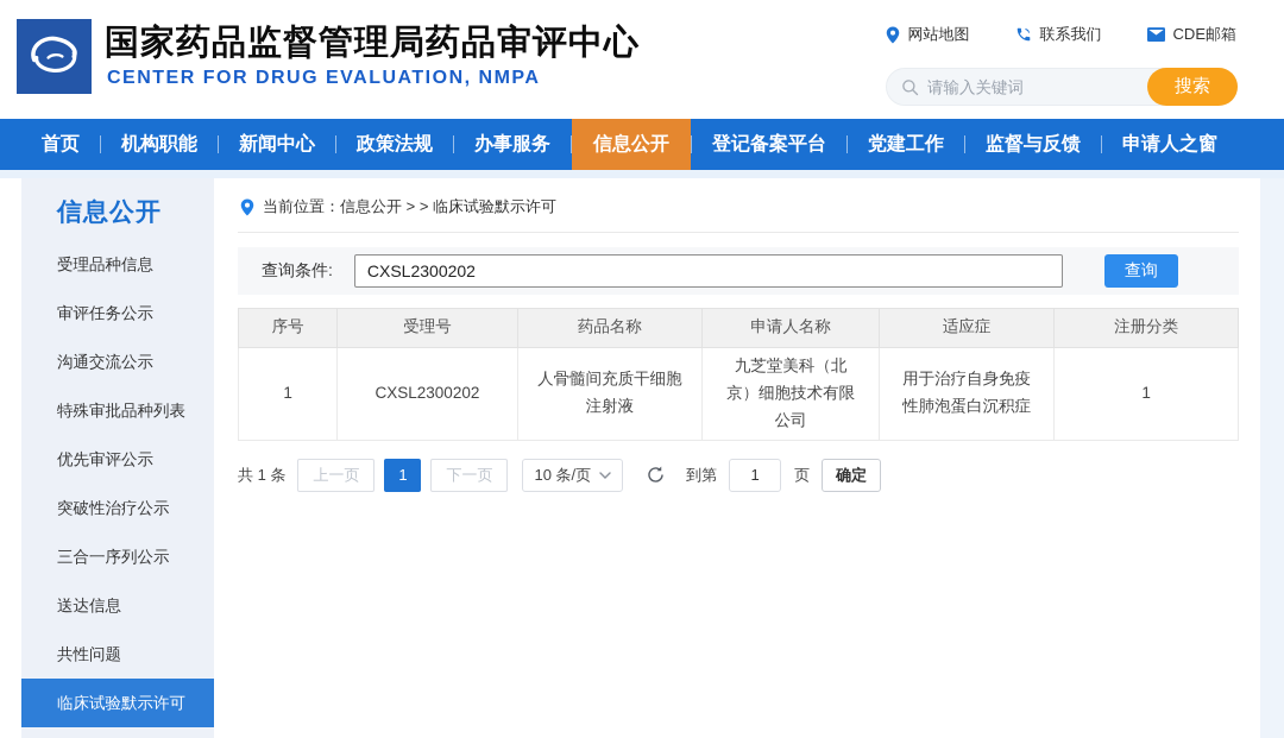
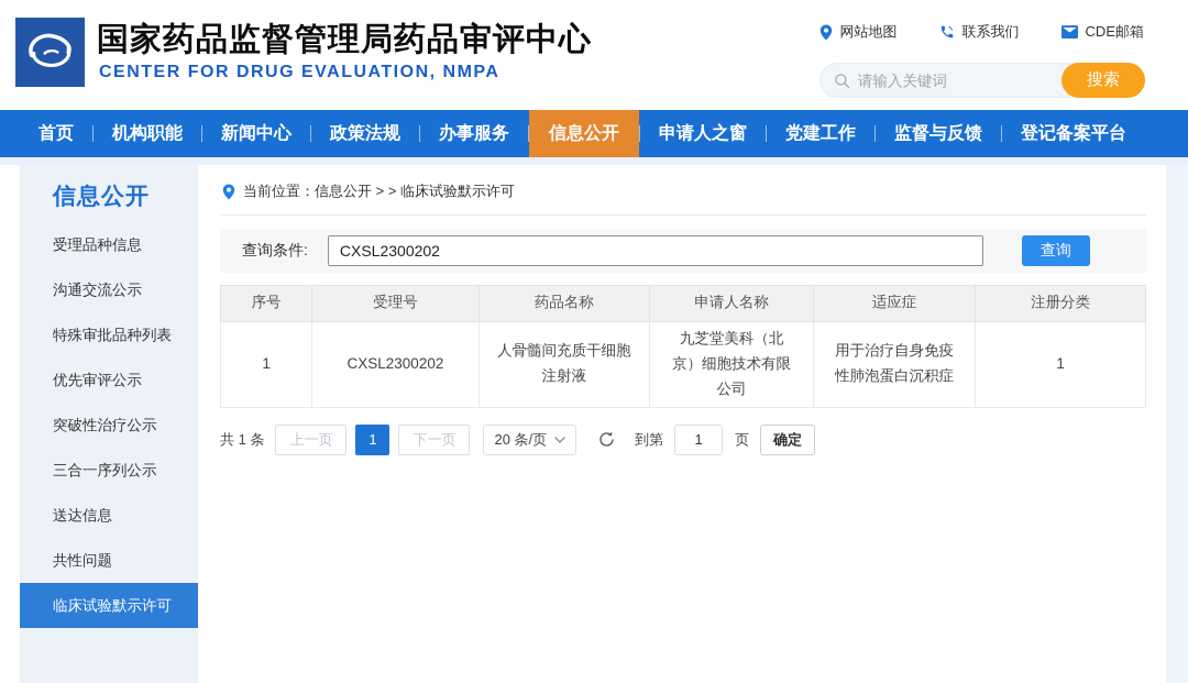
  国家药品监督管理局药品审评中心
  CENTER FOR DRUG EVALUATION, NMPA
  网站地图
  联系我们
  CDE邮箱
  请输入关键词
  搜索
  首页
  机构职能
  新闻中心
  政策法规
  办事服务
  信息公开
- 登记备案平台
+ 申请人之窗
  党建工作
  监督与反馈
- 申请人之窗
+ 登记备案平台
  信息公开
  受理品种信息
- 审评任务公示
  沟通交流公示
  特殊审批品种列表
  优先审评公示
  突破性治疗公示
  三合一序列公示
  送达信息
  共性问题
  临床试验默示许可
  当前位置：信息公开 > > 临床试验默示许可
  查询条件:
  CXSL2300202
  查询
  序号	受理号	药品名称	申请人名称	适应症	注册分类
  1	CXSL2300202	人骨髓间充质干细胞注射液	九芝堂美科（北京）细胞技术有限公司	用于治疗自身免疫性肺泡蛋白沉积症	1
  共 1 条
  上一页
  1
  下一页
- 10 条/页
+ 20 条/页
  到第
  1
  页
  确定
